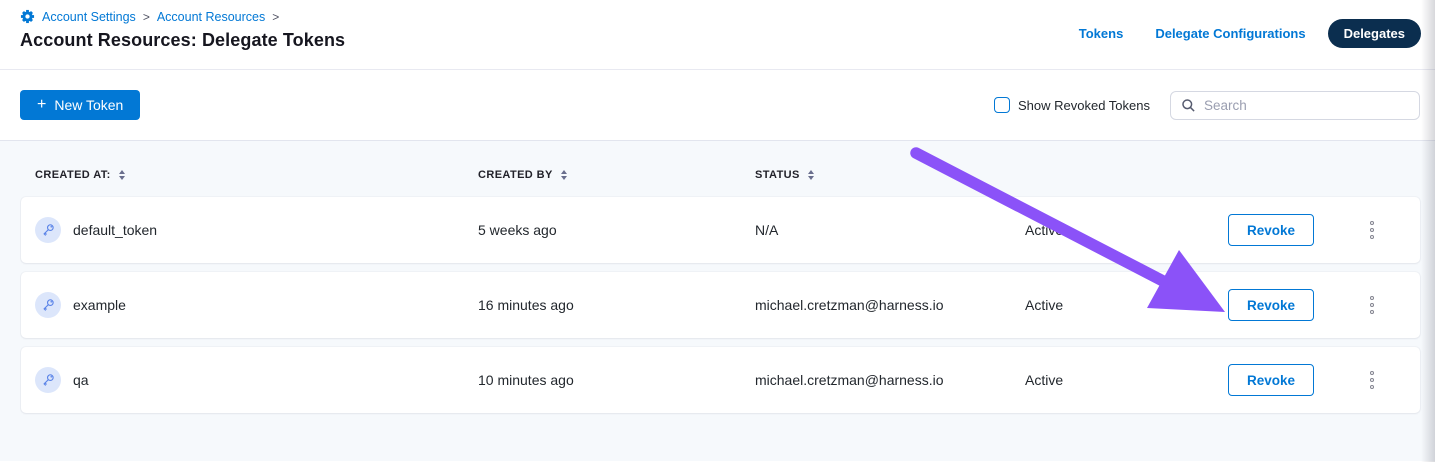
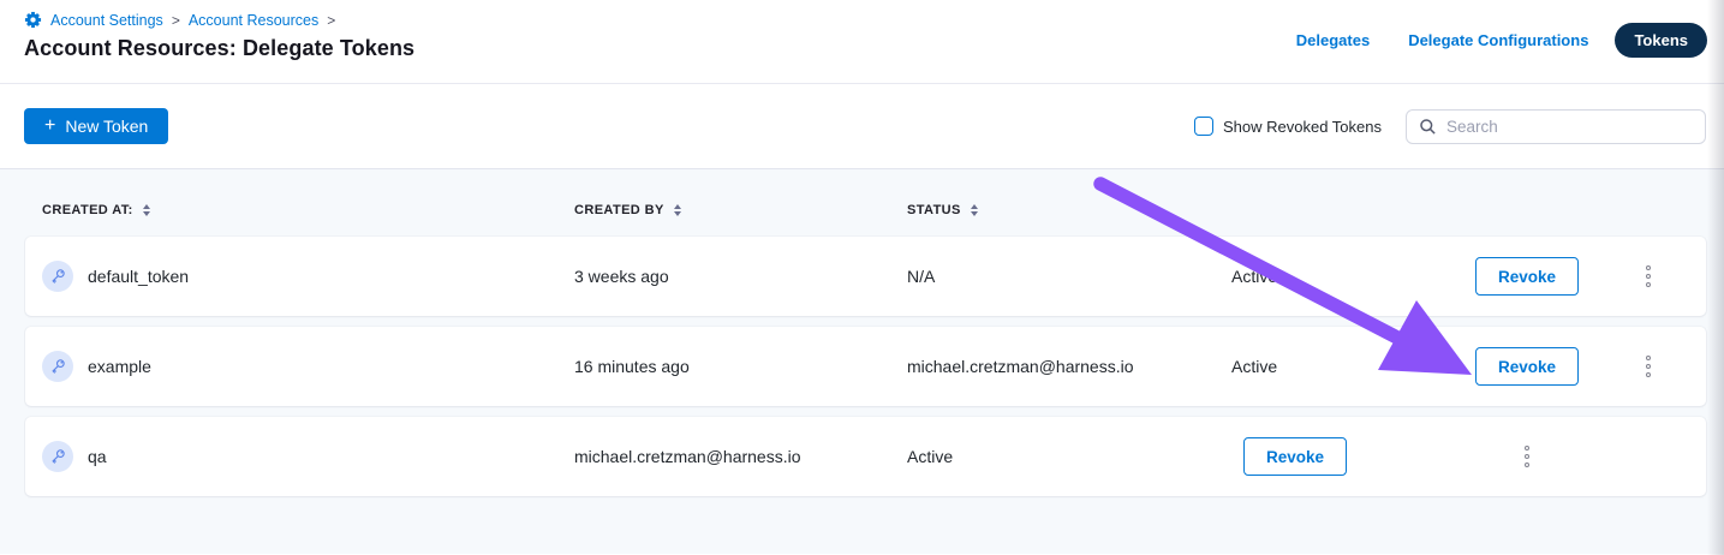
  Account Settings
  >
  Account Resources
  >
  Account Resources: Delegate Tokens
- Tokens
+ Delegates
  Delegate Configurations
- Delegates
+ Tokens
  +
  New Token
  Show Revoked Tokens
  Search
  CREATED AT:
  CREATED BY
  STATUS
  default_token
- 5 weeks ago
+ 3 weeks ago
  N/A
  Activ
  Revoke
  example
  16 minutes ago
  michael.cretzman@harness.io
  Active
  Revoke
  qa
- 10 minutes ago
  michael.cretzman@harness.io
  Active
  Revoke
